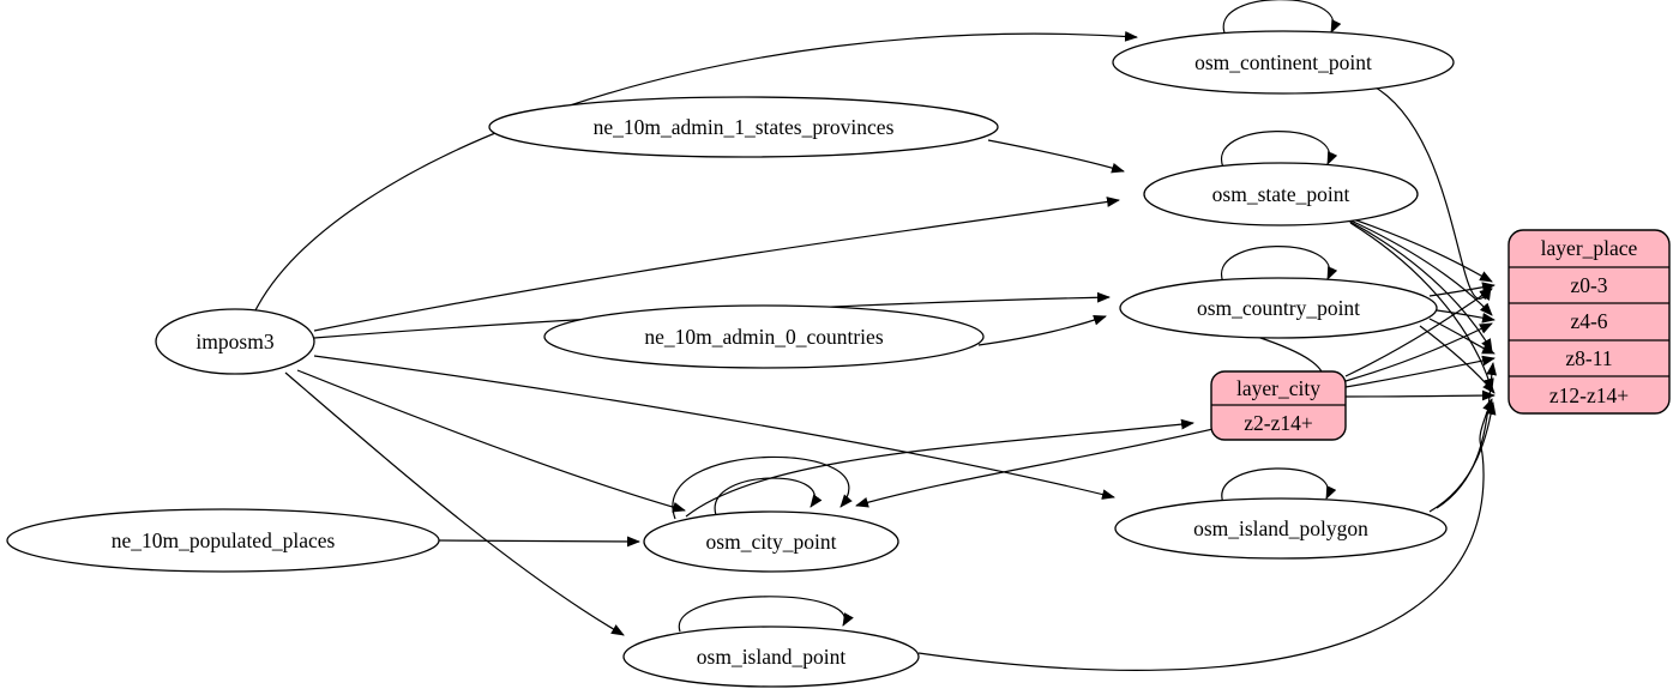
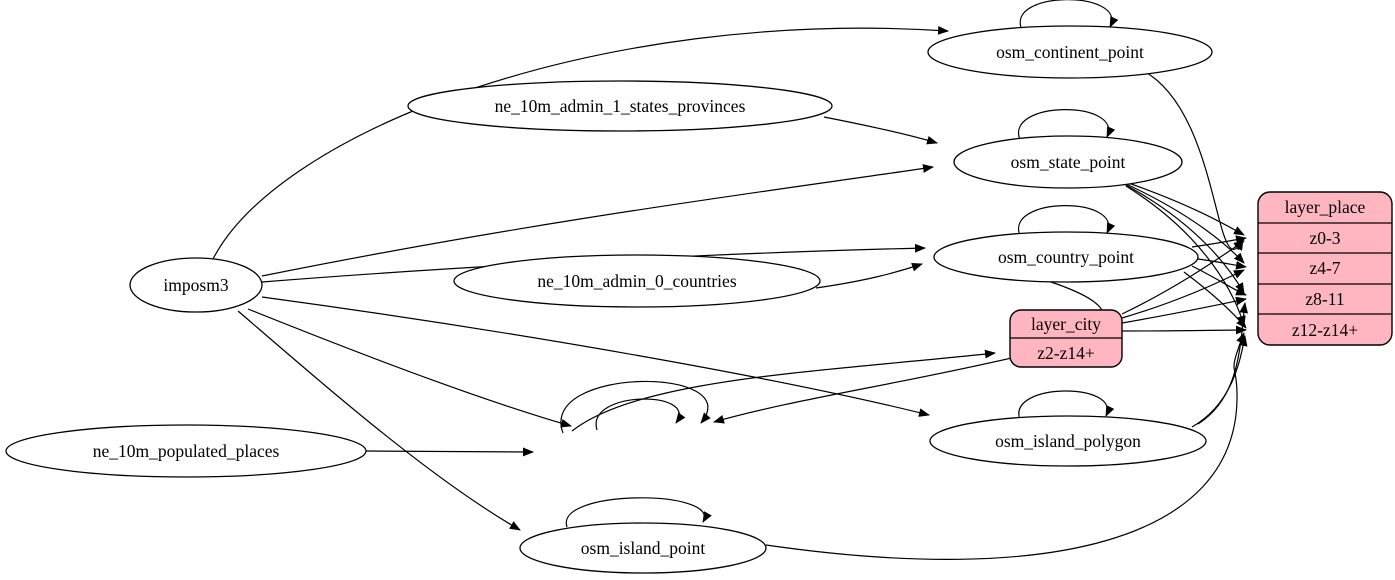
  imposm3
  ne_10m_admin_1_states_provinces
  ne_10m_admin_0_countries
  ne_10m_populated_places
  osm_continent_point
  osm_state_point
  osm_country_point
- osm_city_point
  osm_island_polygon
  osm_island_point
  layer_city
  z2-z14+
  layer_place
  z0-3
- z4-6
+ z4-7
  z8-11
  z12-z14+
